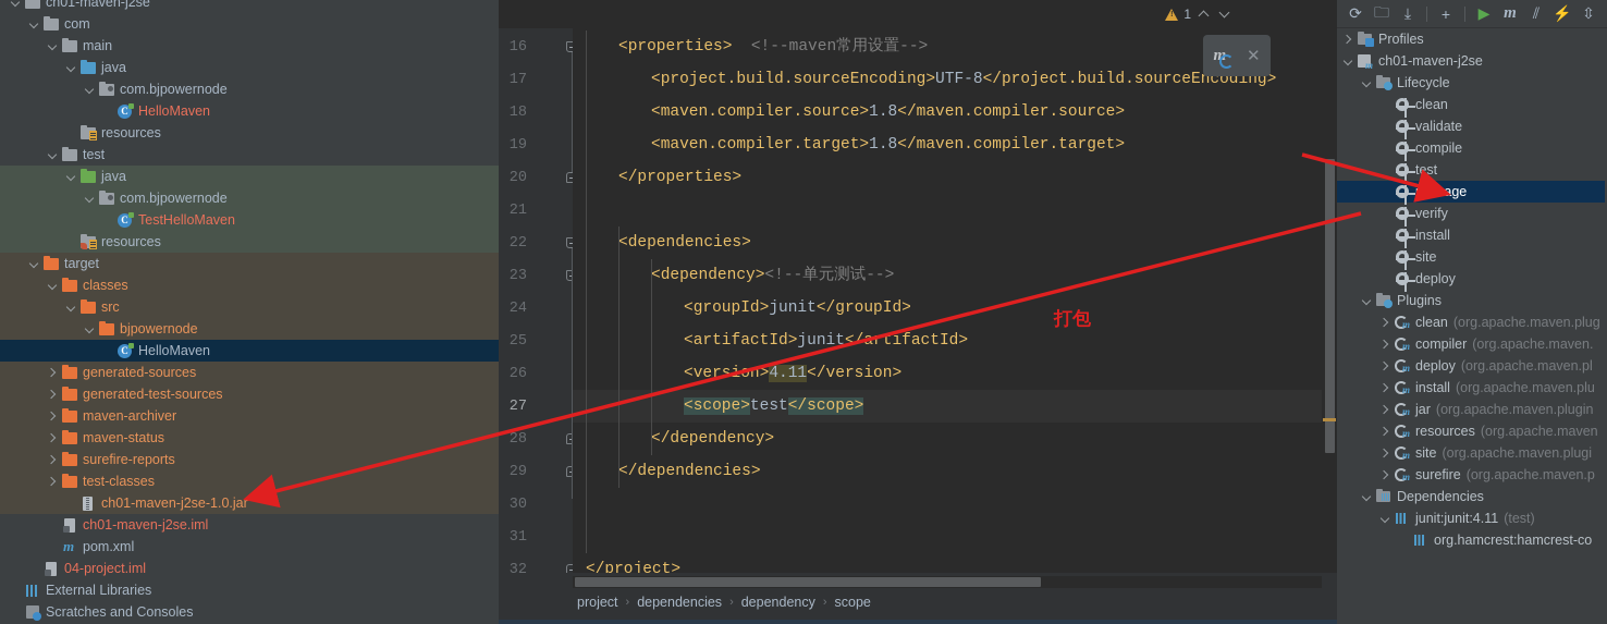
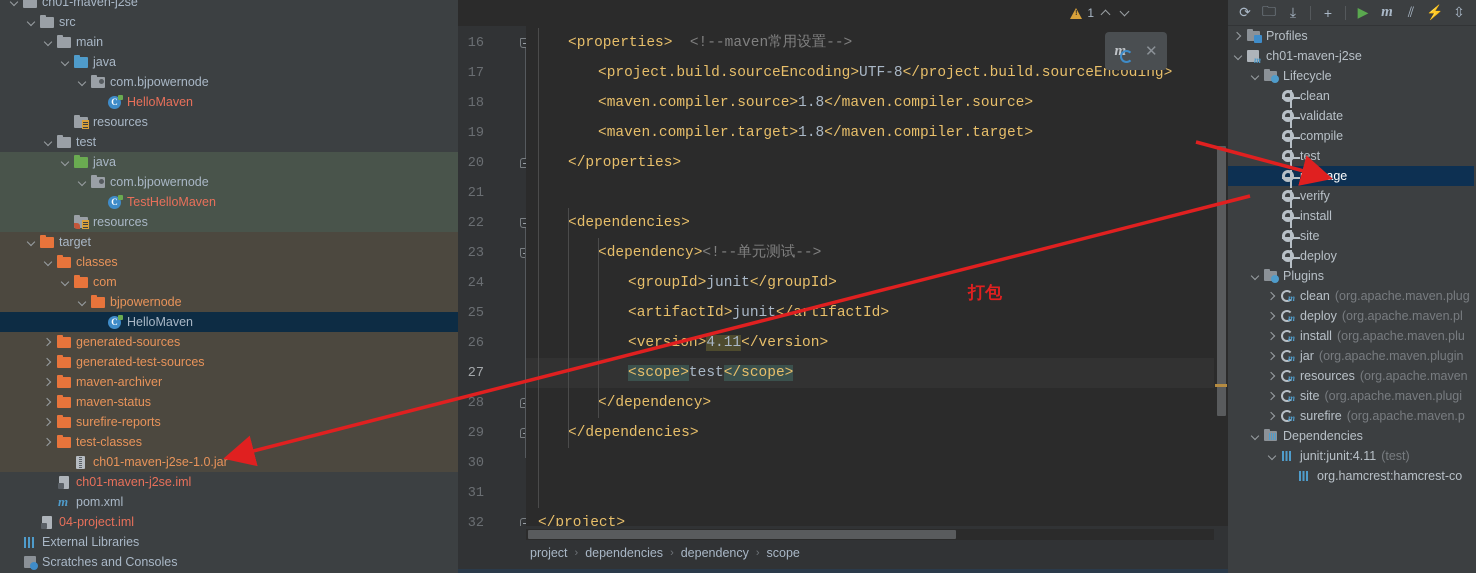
  ch01-maven-j2se
- com
+ src
  main
  java
  com.bjpowernode
  C
  HelloMaven
  resources
  test
  java
  com.bjpowernode
  C
  TestHelloMaven
  resources
  target
  classes
- src
+ com
  bjpowernode
  C
  HelloMaven
  generated-sources
  generated-test-sources
  maven-archiver
  maven-status
  surefire-reports
  test-classes
  ch01-maven-j2se-1.0.jar
  ch01-maven-j2se.iml
  m
  pom.xml
  04-project.iml
  External Libraries
  Scratches and Consoles
  1
  16
  17
  18
  19
  20
  21
  22
  23
  24
  25
  26
  27
  28
  29
  30
  31
  32
  <properties> <!--maven常用设置-->
  <project.build.sourceEncoding>UTF-8</project.build.sourceEncoding>
  <maven.compiler.source>1.8</maven.compiler.source>
  <maven.compiler.target>1.8</maven.compiler.target>
  </properties>
  <dependencies>
  <dependency><!--单元测试-->
  <groupId>junit</groupId>
  <artifactId>junit<rtifactId>
  <verson>4.11</version>
  <scope>test</scope>
  </dependency>
  </dependencies>
  </project>
  m
  ✕
  project
  ›
  dependencies
  ›
  dependency
  ›
  scope
  ⟳
  🗀
  ⤓
  +
  ▶
  m
  ⫽
  ⚡
  ⇳
  Profiles
  ch01-maven-j2se
  Lifecycle
  clean
  validate
  compile
  test
  paage
  verify
  install
  site
  deploy
  Plugins
  clean
  (org.apache.maven.plug
- compiler
- (org.apache.maven.
  deploy
  (org.apache.maven.pl
  install
  (org.apache.maven.plu
  jar
  (org.apache.maven.plugin
  resources
  (org.apache.maven
  site
  (org.apache.maven.plugi
  surefire
  (org.apache.maven.p
  Dependencies
  junit:junit:4.11
  (test)
  org.hamcrest:hamcrest-co
  打包
